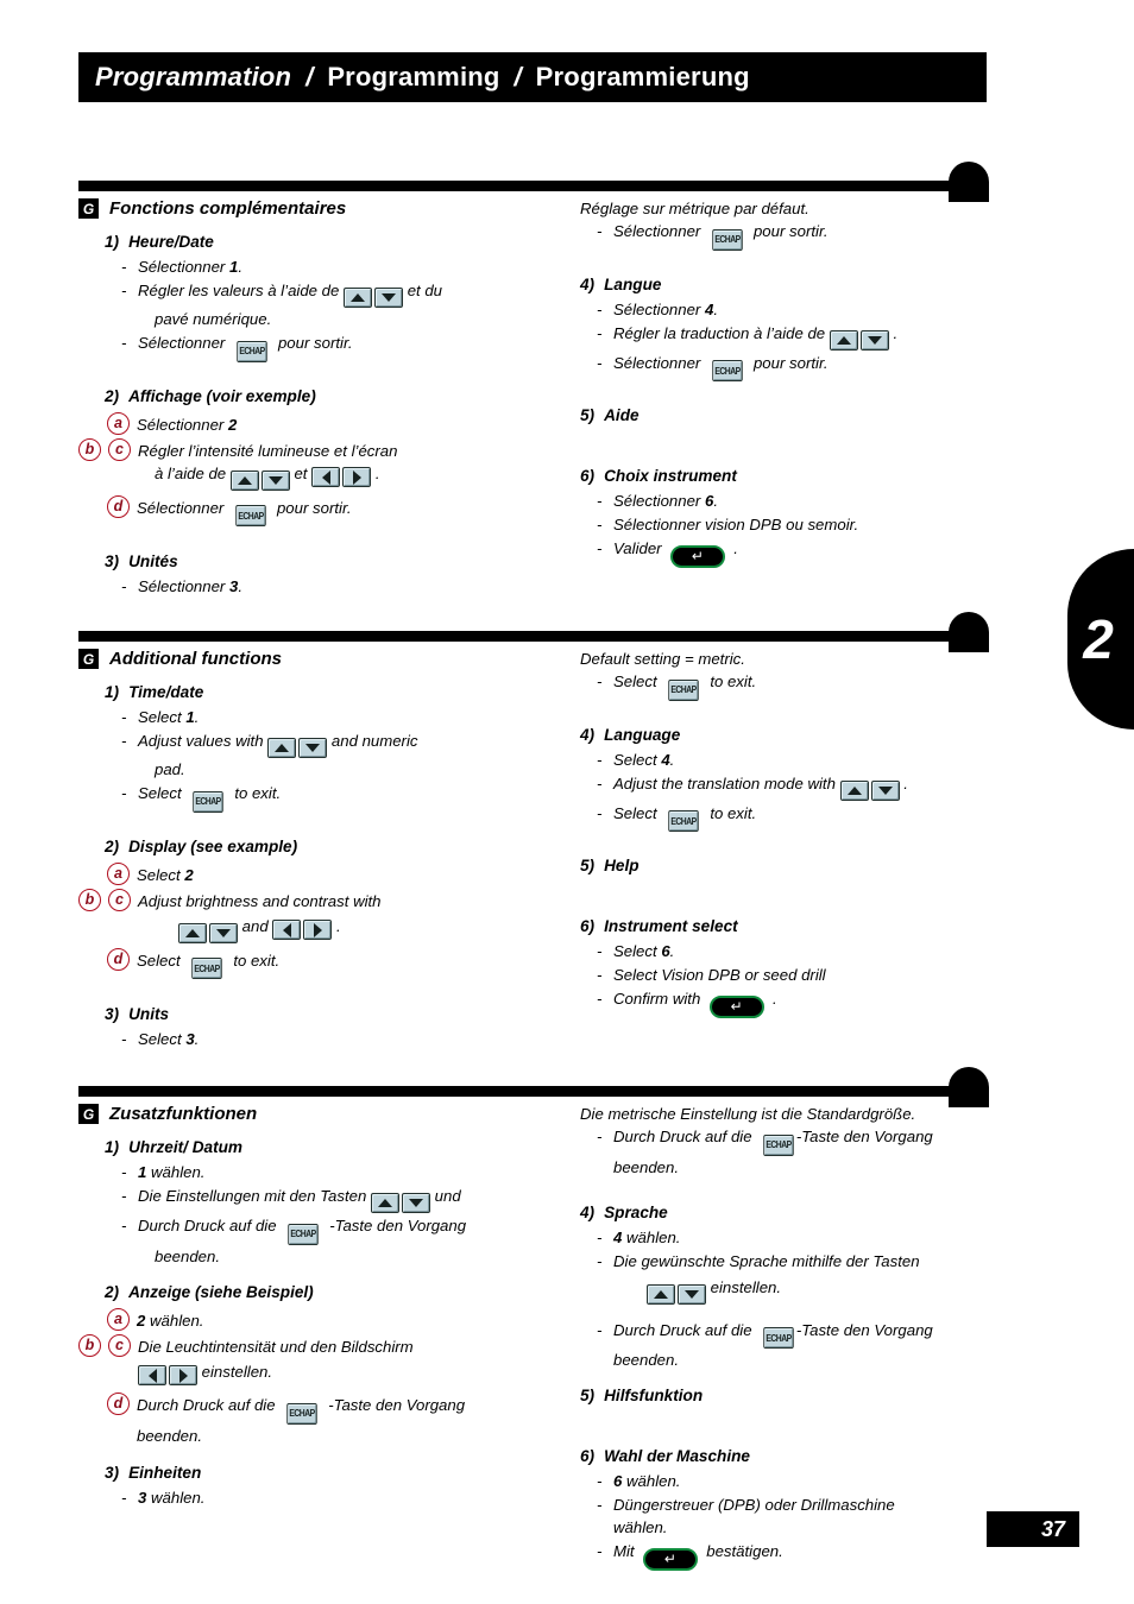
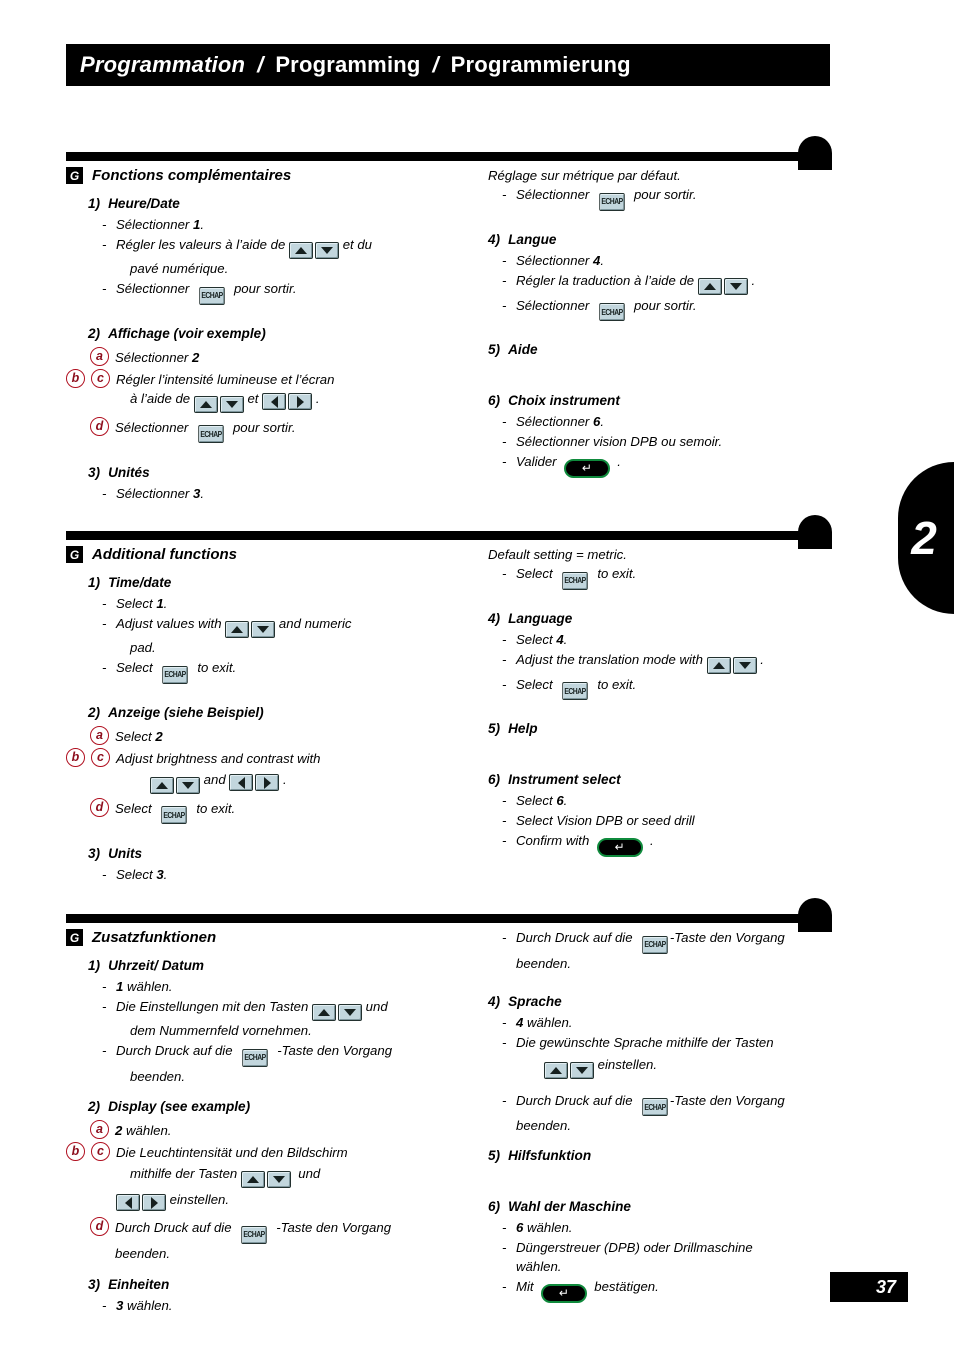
  Programmation
  /
  Programming
  /
  Programmierung
  2
  37
  G
  Fonctions complémentaires
  1)
  Heure/Date
  -
  Sélectionner 1.
  -
  Régler les valeurs à l’aide de et du
  pavé numérique.
  -
  Sélectionner ECHAP pour sortir.
  2)
  Affichage (voir exemple)
  a
  Sélectionner 2
  b
  c
  Régler l’intensité lumineuse et l’écran
  à l’aide de et .
  d
  Sélectionner ECHAP pour sortir.
  3)
  Unités
  -
  Sélectionner 3.
  Réglage sur métrique par défaut.
  -
  Sélectionner ECHAP pour sortir.
  4)
  Langue
  -
  Sélectionner 4.
  -
  Régler la traduction à l’aide de .
  -
  Sélectionner ECHAP pour sortir.
  5)
  Aide
  6)
  Choix instrument
  -
  Sélectionner 6.
  -
  Sélectionner vision DPB ou semoir.
  -
  Valider ↵ .
  G
  Additional functions
  1)
  Time/date
  -
  Select 1.
  -
  Adjust values with and numeric
  pad.
  -
  Select ECHAP to exit.
  2)
- Display (see example)
+ Anzeige (siehe Beispiel)
  a
  Select 2
  b
  c
  Adjust brightness and contrast with
  and .
  d
  Select ECHAP to exit.
  3)
  Units
  -
  Select 3.
  Default setting = metric.
  -
  Select ECHAP to exit.
  4)
  Language
  -
  Select 4.
  -
  Adjust the translation mode with .
  -
  Select ECHAP to exit.
  5)
  Help
  6)
  Instrument select
  -
  Select 6.
  -
  Select Vision DPB or seed drill
  -
  Confirm with ↵ .
  G
  Zusatzfunktionen
  1)
  Uhrzeit/ Datum
  -
  1 wählen.
  -
  Die Einstellungen mit den Tasten und
+ dem Nummernfeld vornehmen.
  -
  Durch Druck auf die ECHAP -Taste den Vorgang
  beenden.
  2)
- Anzeige (siehe Beispiel)
+ Display (see example)
  a
  2 wählen.
  b
  c
  Die Leuchtintensität und den Bildschirm
+ mithilfe der Tasten und
  einstellen.
  d
  Durch Druck auf die ECHAP -Taste den Vorgang
  beenden.
  3)
  Einheiten
  -
  3 wählen.
- Die metrische Einstellung ist die Standardgröße.
  -
  Durch Druck auf die ECHAP-Taste den Vorgang
  beenden.
  4)
  Sprache
  -
  4 wählen.
  -
  Die gewünschte Sprache mithilfe der Tasten
  einstellen.
  -
  Durch Druck auf die ECHAP-Taste den Vorgang
  beenden.
  5)
  Hilfsfunktion
  6)
  Wahl der Maschine
  -
  6 wählen.
  -
  Düngerstreuer (DPB) oder Drillmaschine
  wählen.
  -
  Mit ↵ bestätigen.
